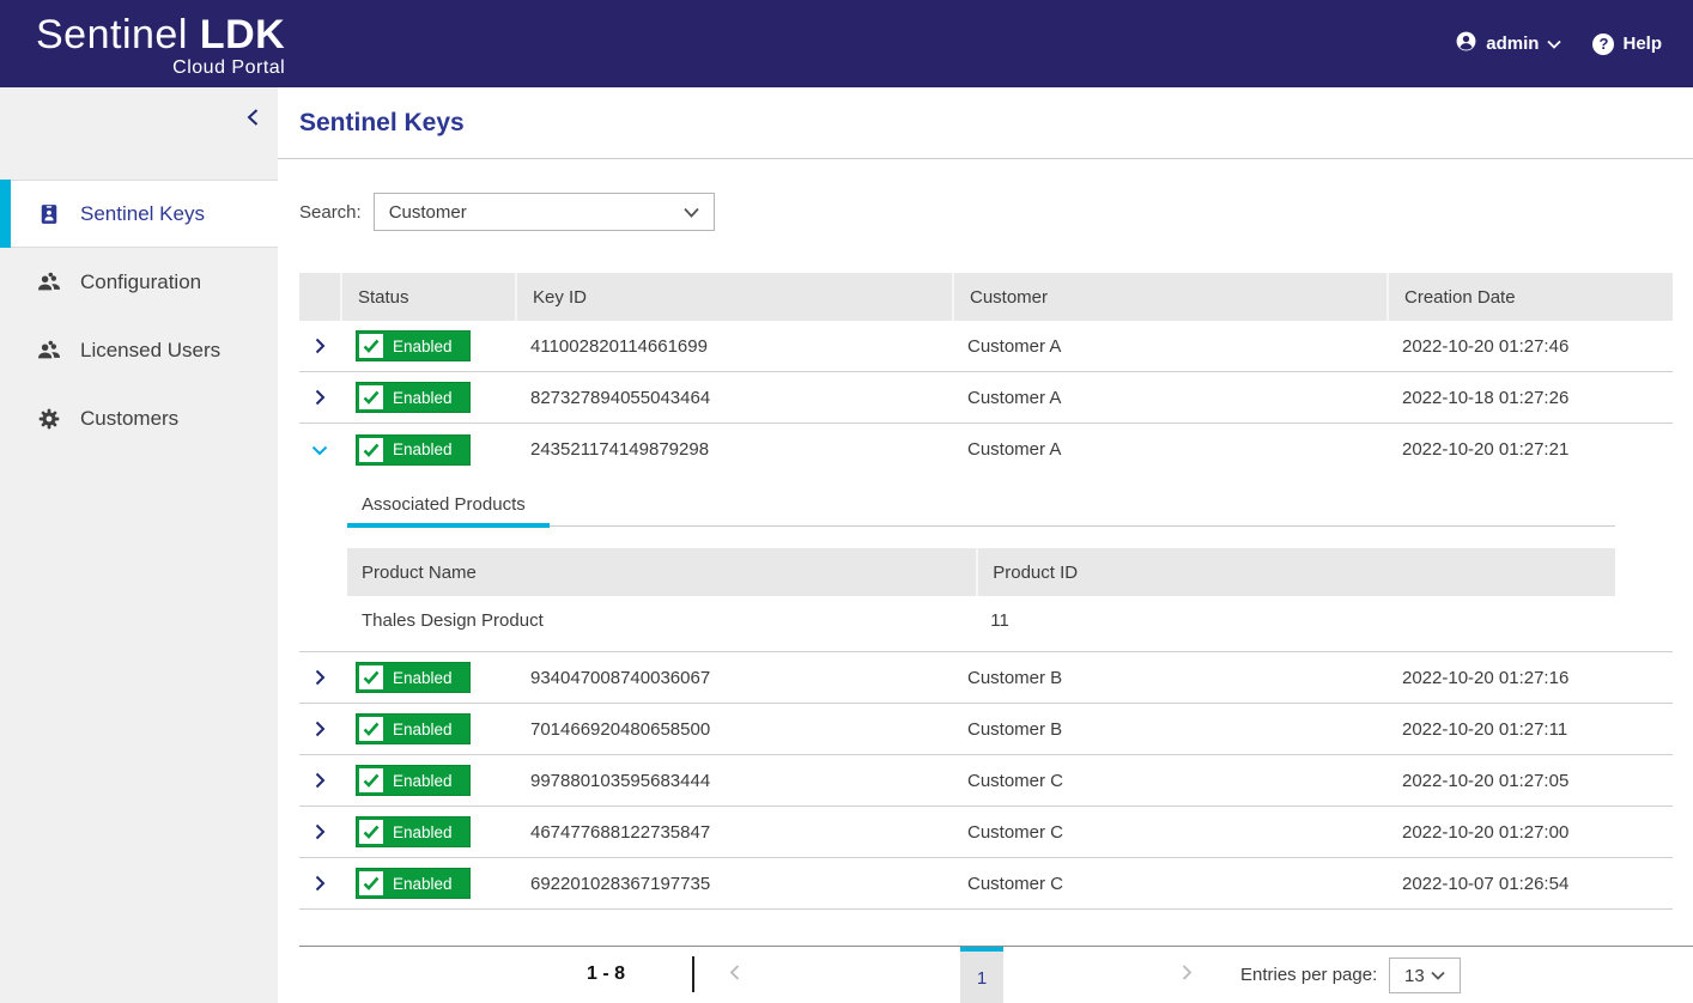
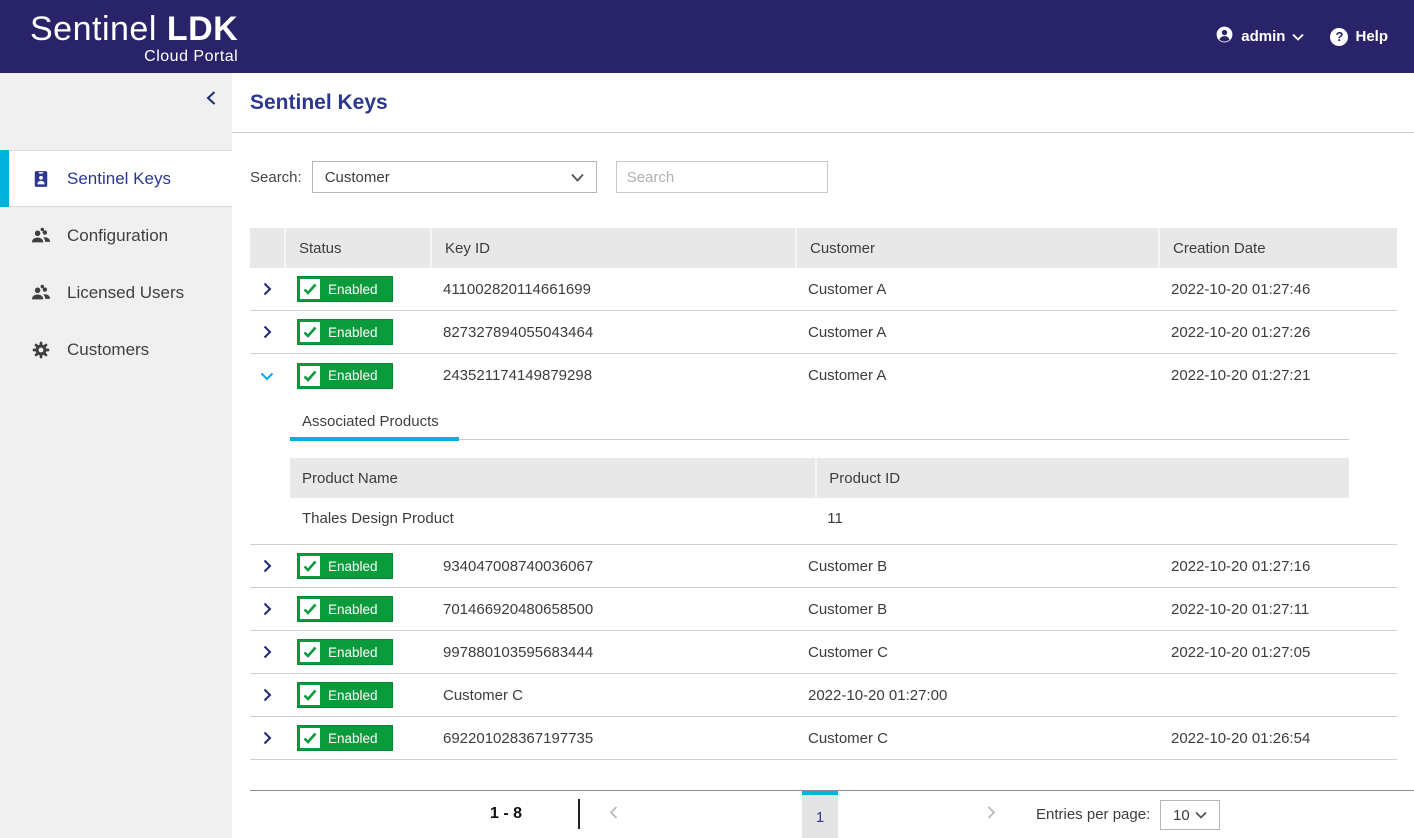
  Sentinel LDK
  Cloud Portal
  admin
  ?
  Help
  Sentinel Keys
  Configuration
  Licensed Users
  Customers
  Sentinel Keys
  Search:
  Customer
+ Search
  Status
  Key ID
  Customer
  Creation Date
  Enabled
  411002820114661699
  Customer A
  2022-10-20 01:27:46
  Enabled
  827327894055043464
  Customer A
- 2022-10-18 01:27:26
+ 2022-10-20 01:27:26
  Enabled
  243521174149879298
  Customer A
  2022-10-20 01:27:21
  Associated Products
  Product Name
  Product ID
  Thales Design Product
  11
  Enabled
  934047008740036067
  Customer B
  2022-10-20 01:27:16
  Enabled
  701466920480658500
  Customer B
  2022-10-20 01:27:11
  Enabled
  997880103595683444
  Customer C
  2022-10-20 01:27:05
  Enabled
- 467477688122735847
  Customer C
  2022-10-20 01:27:00
  Enabled
  692201028367197735
  Customer C
- 2022-10-07 01:26:54
+ 2022-10-20 01:26:54
  1 - 8
  1
  Entries per page:
- 13
+ 10
